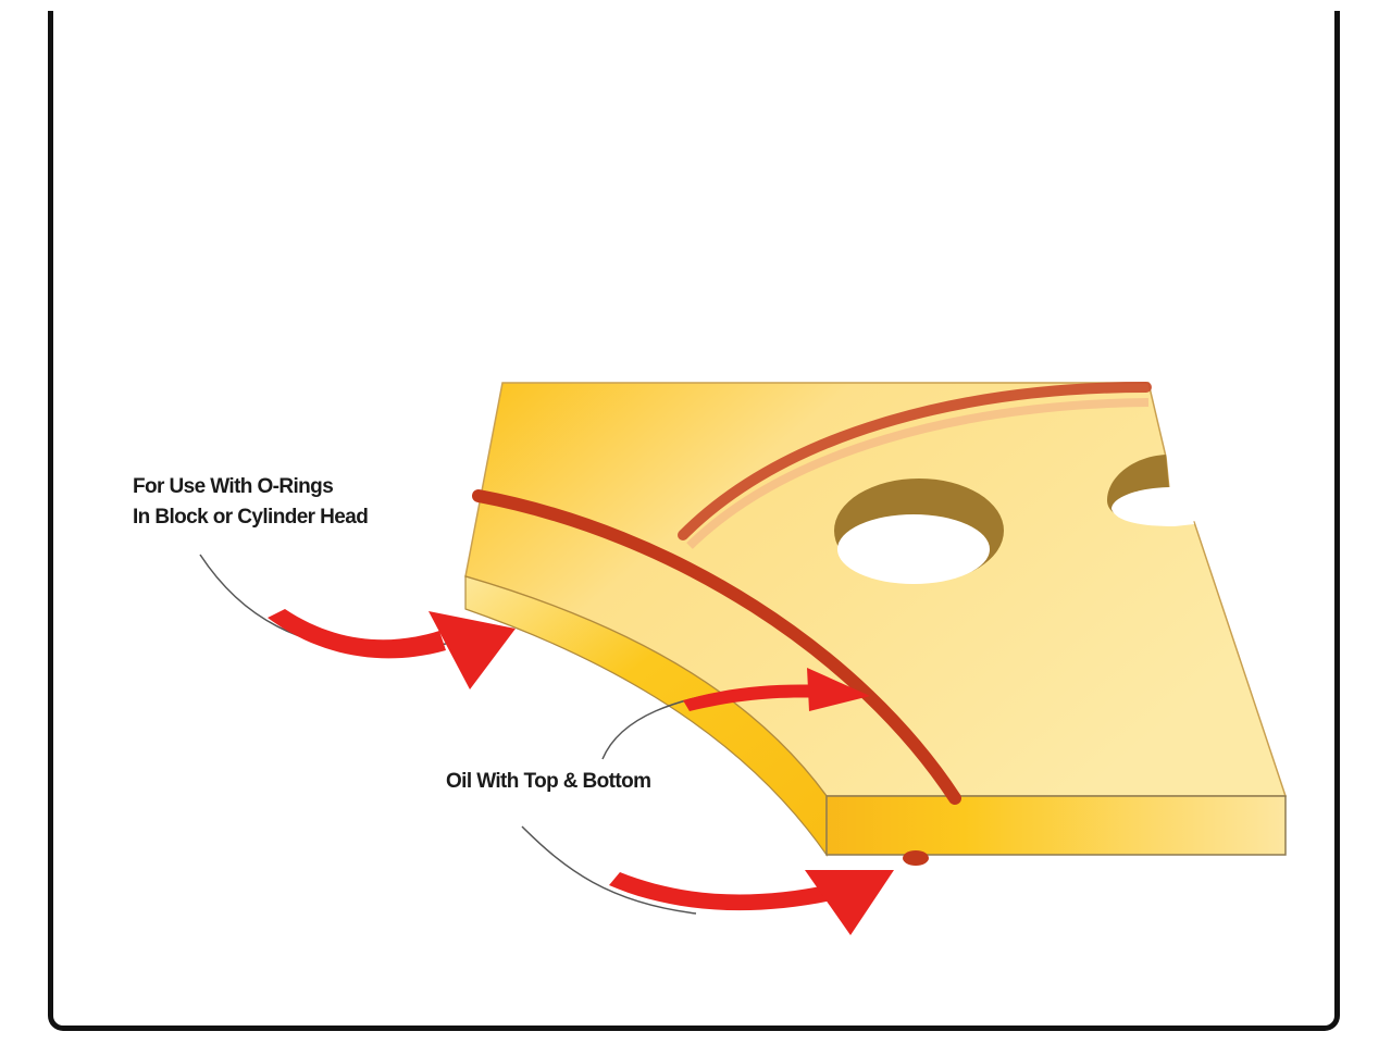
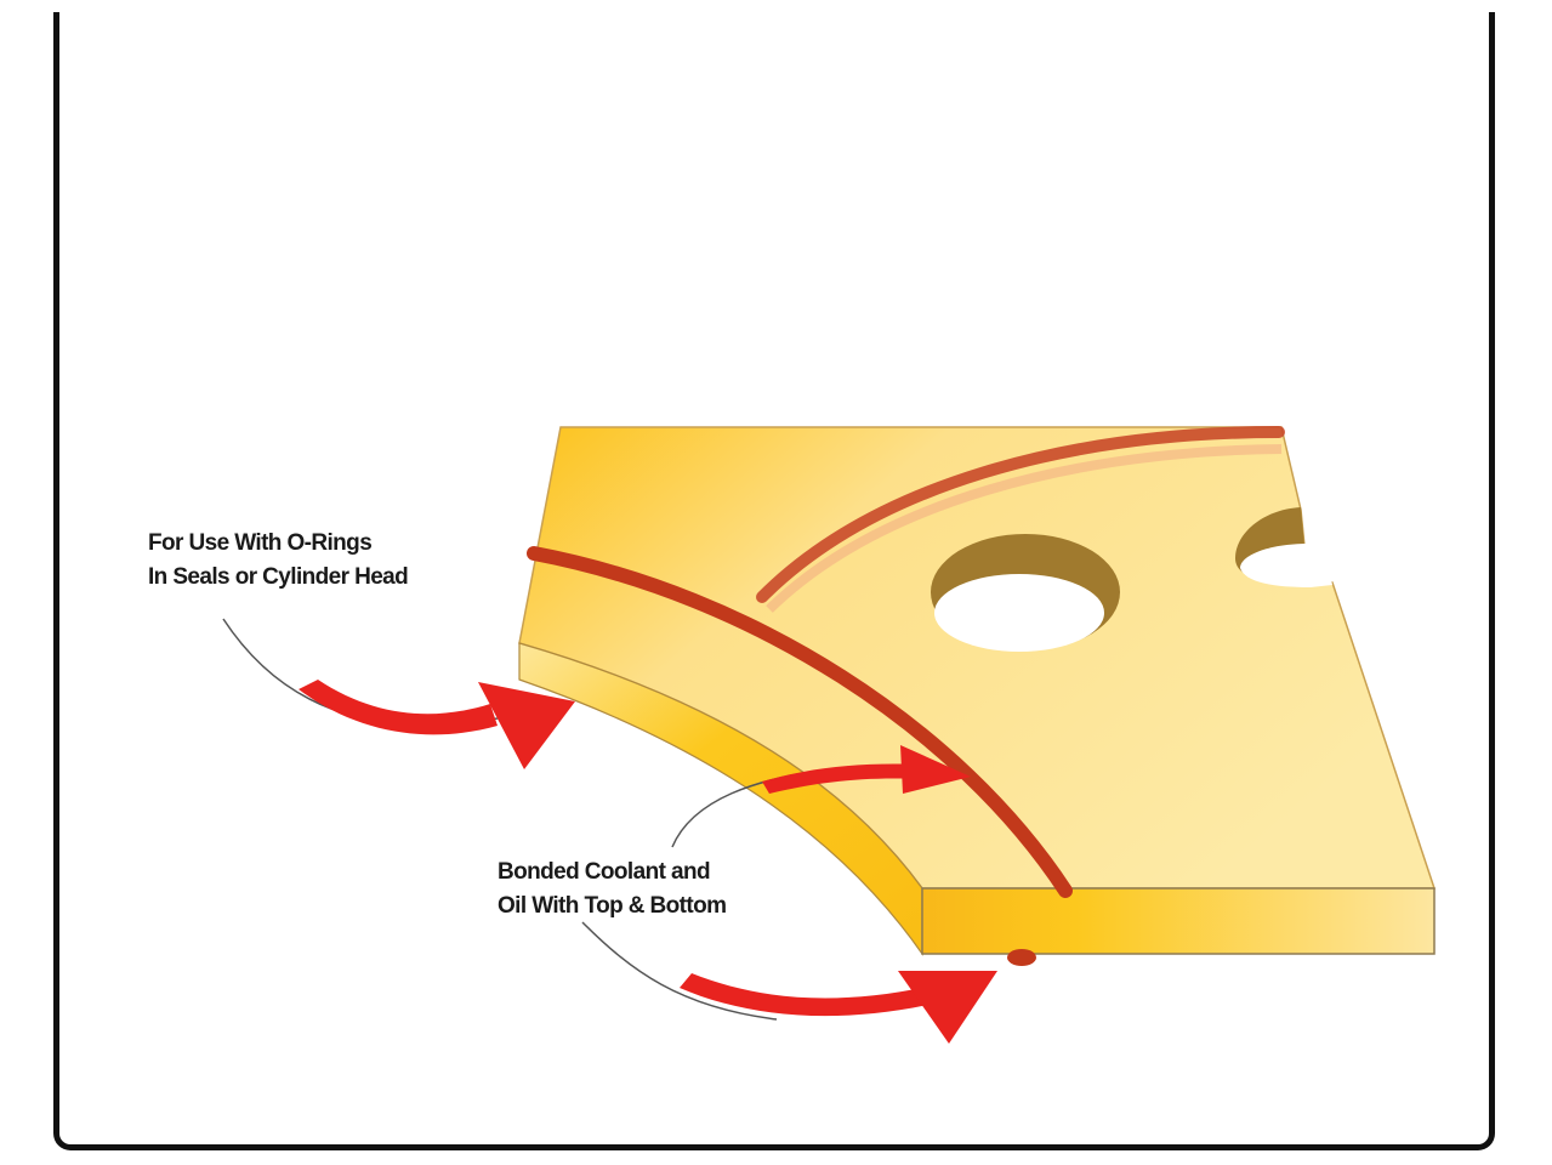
  For Use With O-Rings
- In Block or Cylinder Head
+ In Seals or Cylinder Head
+ Bonded Coolant and
  Oil With Top & Bottom
